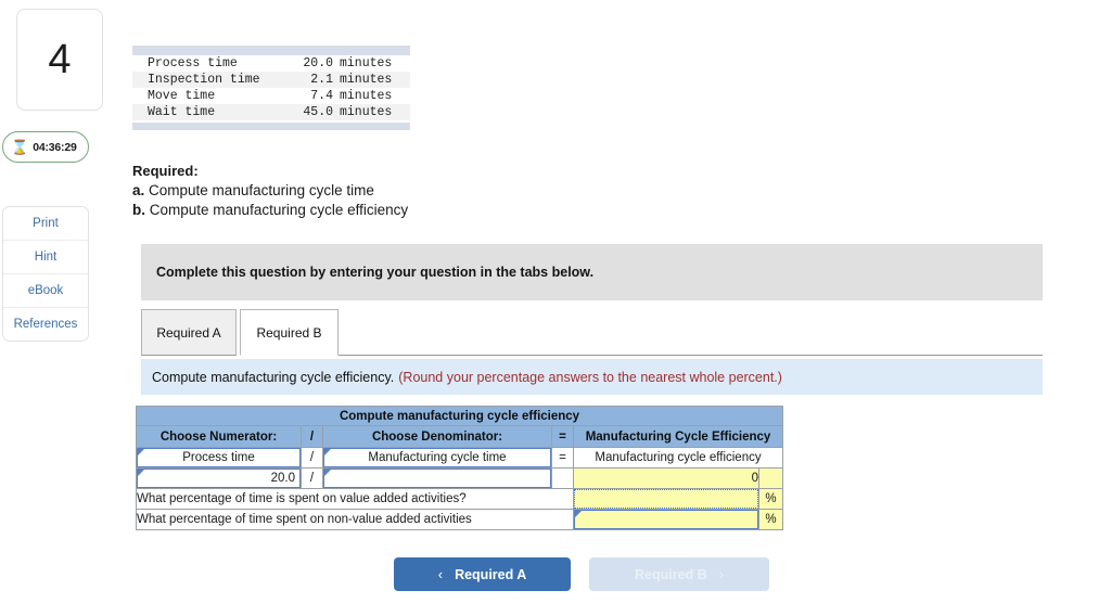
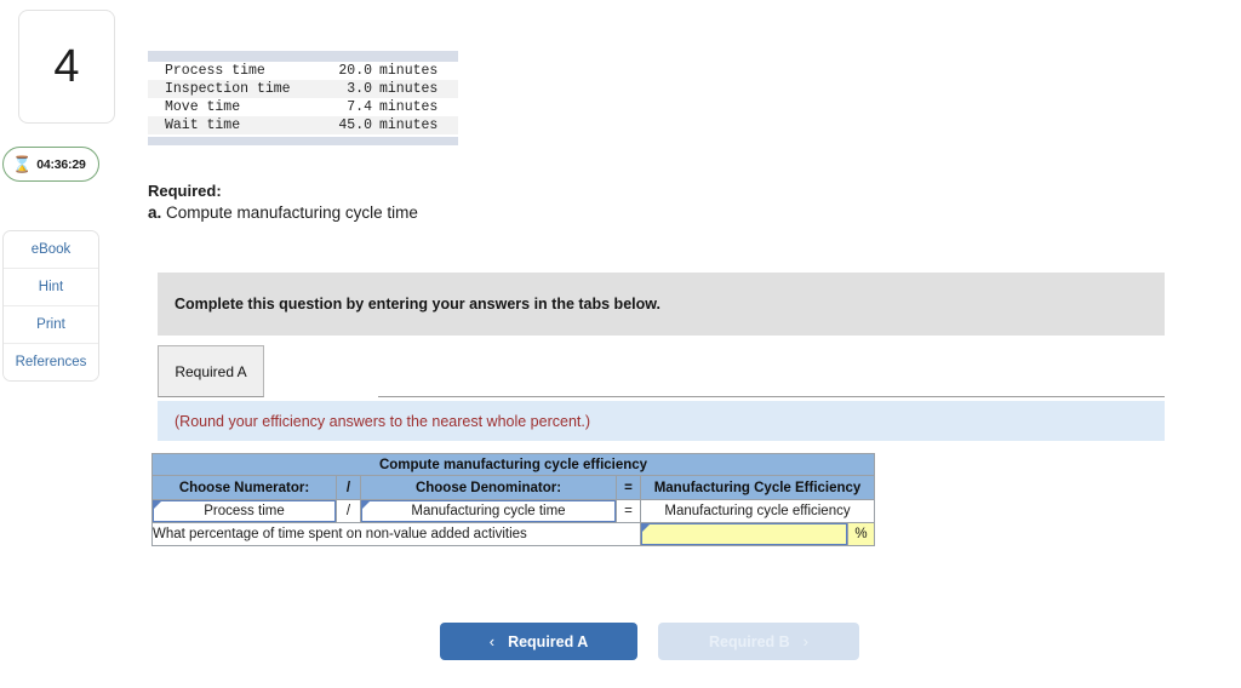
  4
  ⌛
  04:36:29
- Print
+ eBook
  Hint
- eBook
+ Print
  References
  Process time
  20.0
  minutes
  Inspection time
- 2.1
+ 3.0
  minutes
  Move time
  7.4
  minutes
  Wait time
  45.0
  minutes
  Required:
  a. Compute manufacturing cycle time
- b. Compute manufacturing cycle efficiency
- Complete this question by entering your question in the tabs below.
+ Complete this question by entering your answers in the tabs below.
  Required A
- Required B
- Compute manufacturing cycle efficiency.
- (Round your percentage answers to the nearest whole percent.)
+ (Round your efficiency answers to the nearest whole percent.)
  Compute manufacturing cycle efficiency
  Choose Numerator:	/	Choose Denominator:	=	Manufacturing Cycle Efficiency
  Process time	/	Manufacturing cycle time	=	Manufacturing cycle efficiency
- 20.0	/			0
- What percentage of time is spent on value added activities?		%
  What percentage of time spent on non-value added activities		%
  ‹
  Required A
